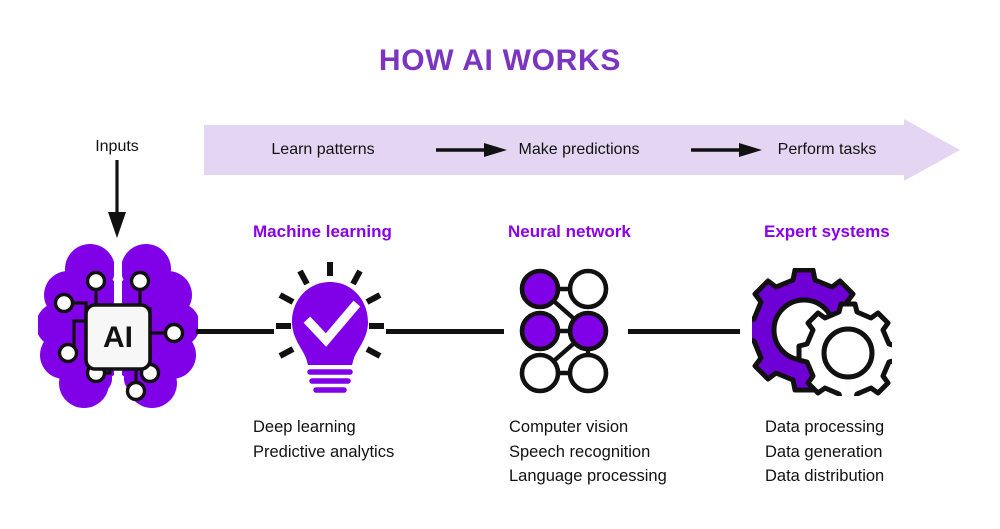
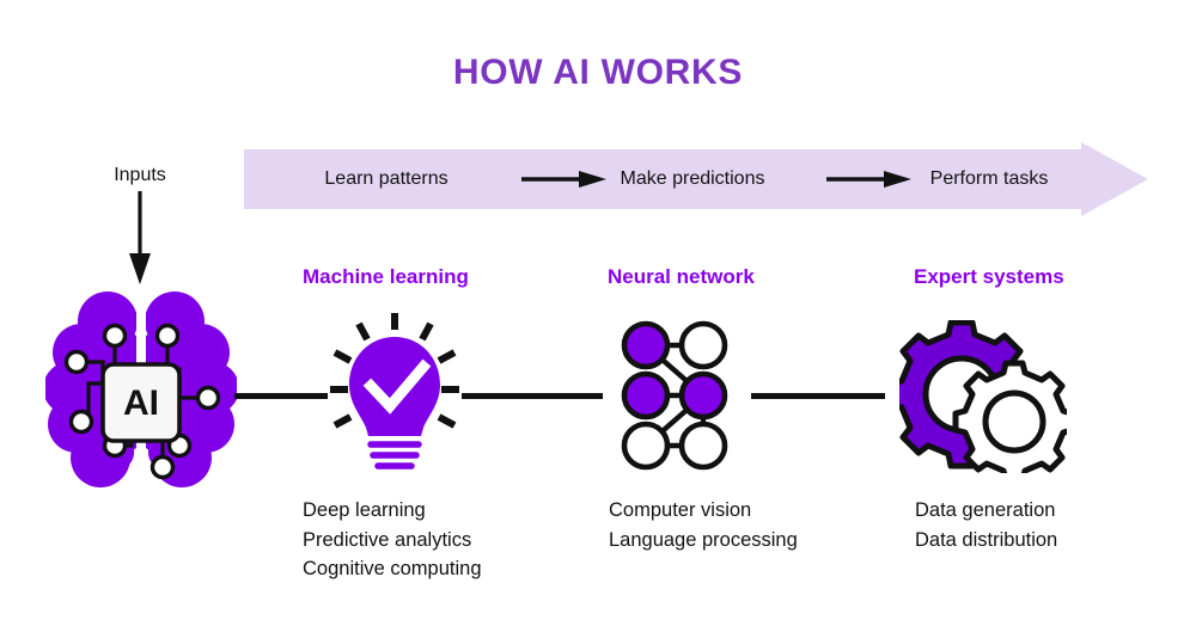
  HOW AI WORKS
  Inputs
  Learn patterns
  Make predictions
  Perform tasks
  Machine learning
  Neural network
  Expert systems
  AI
  Deep learning
  Predictive analytics
+ Cognitive computing
  Computer vision
- Speech recognition
  Language processing
- Data processing
  Data generation
  Data distribution
